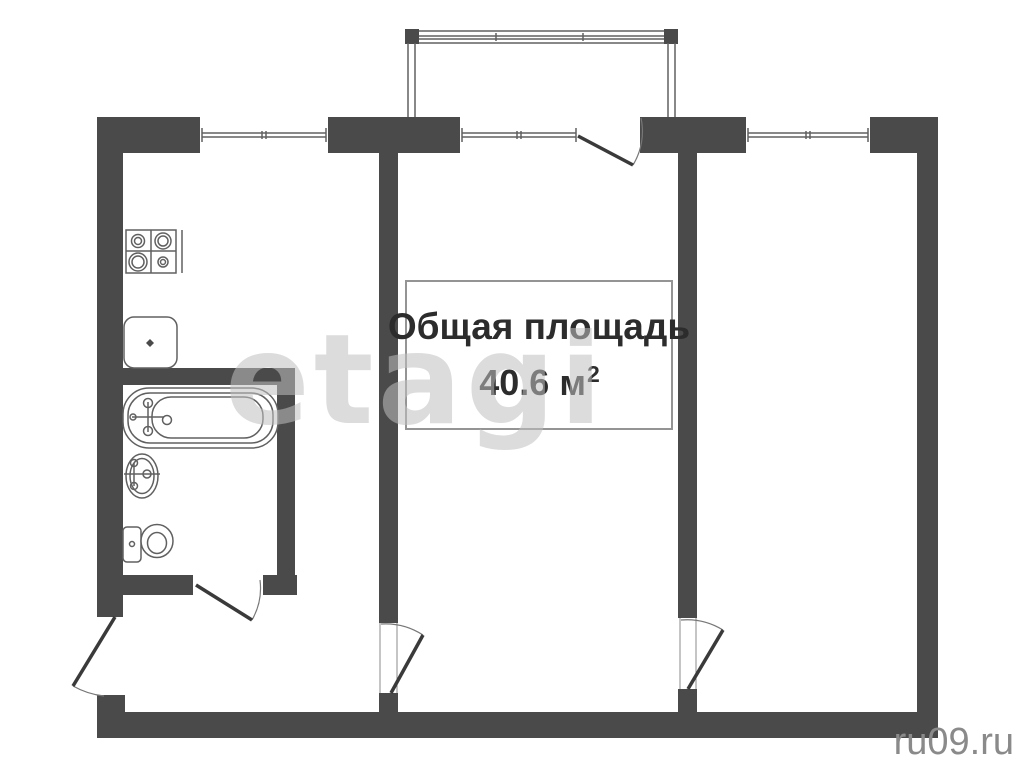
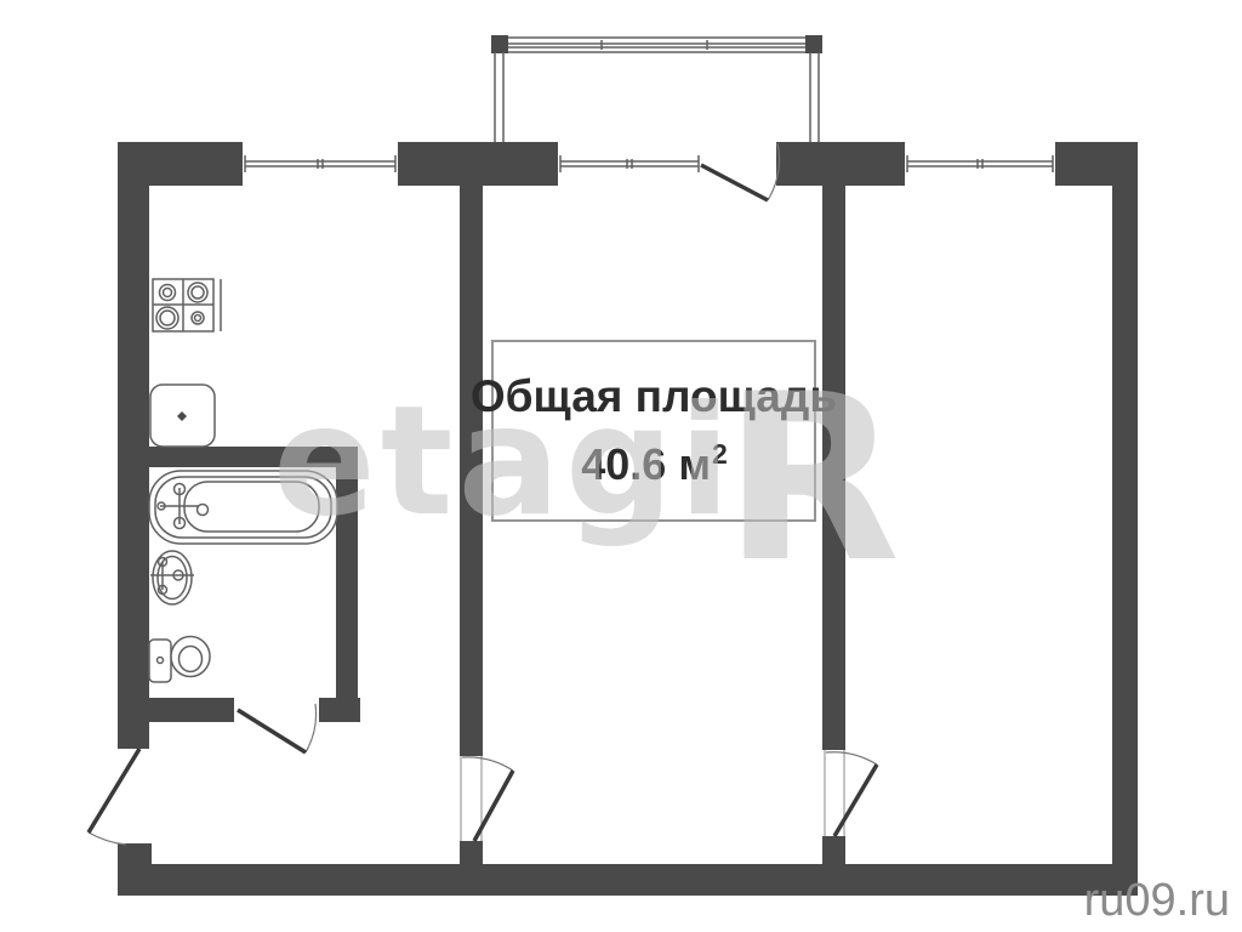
  Общая площадь
  40.6 м2
  etagi
+ R
  ru09.ru
